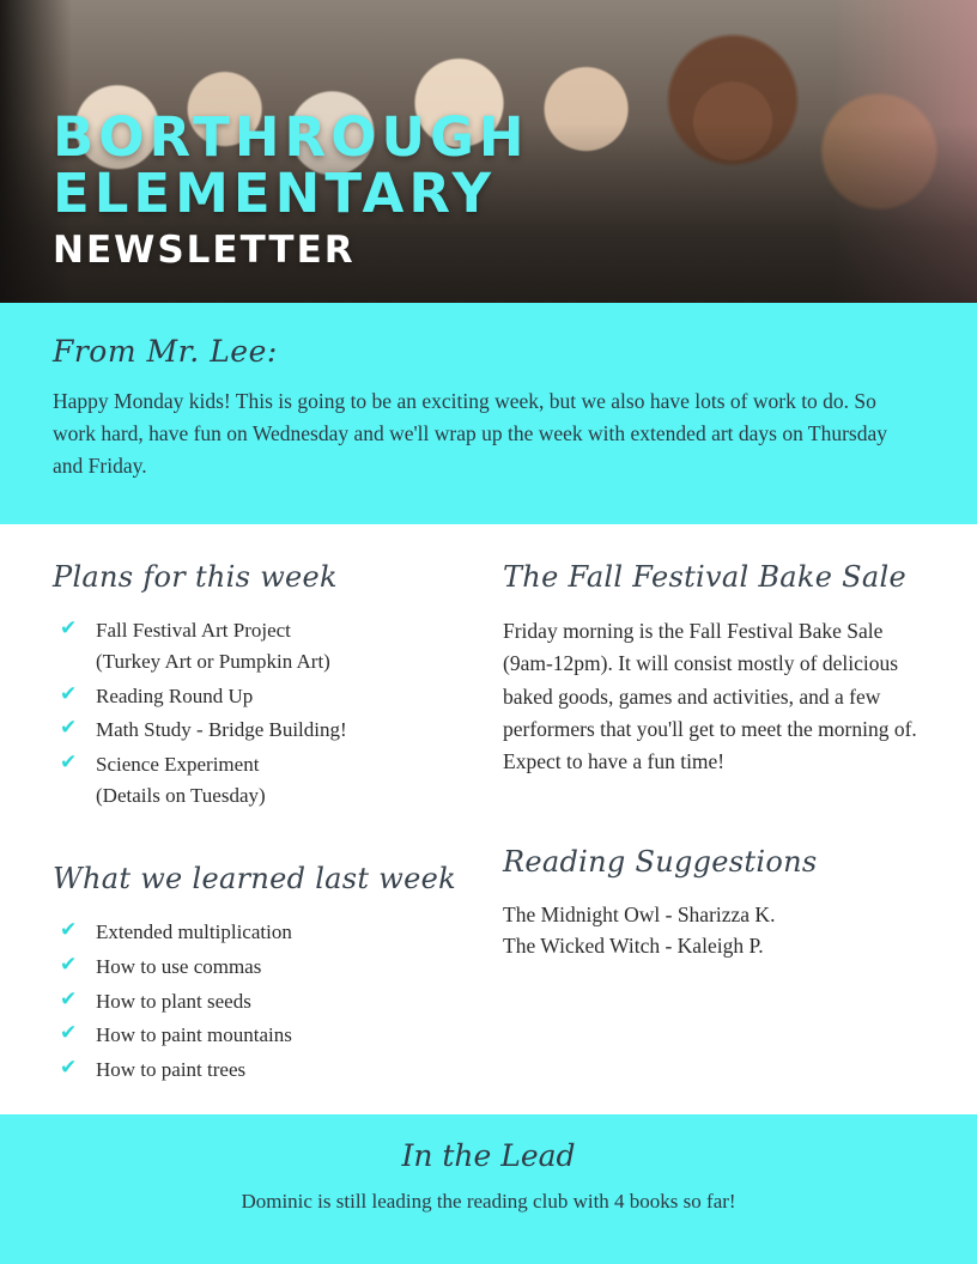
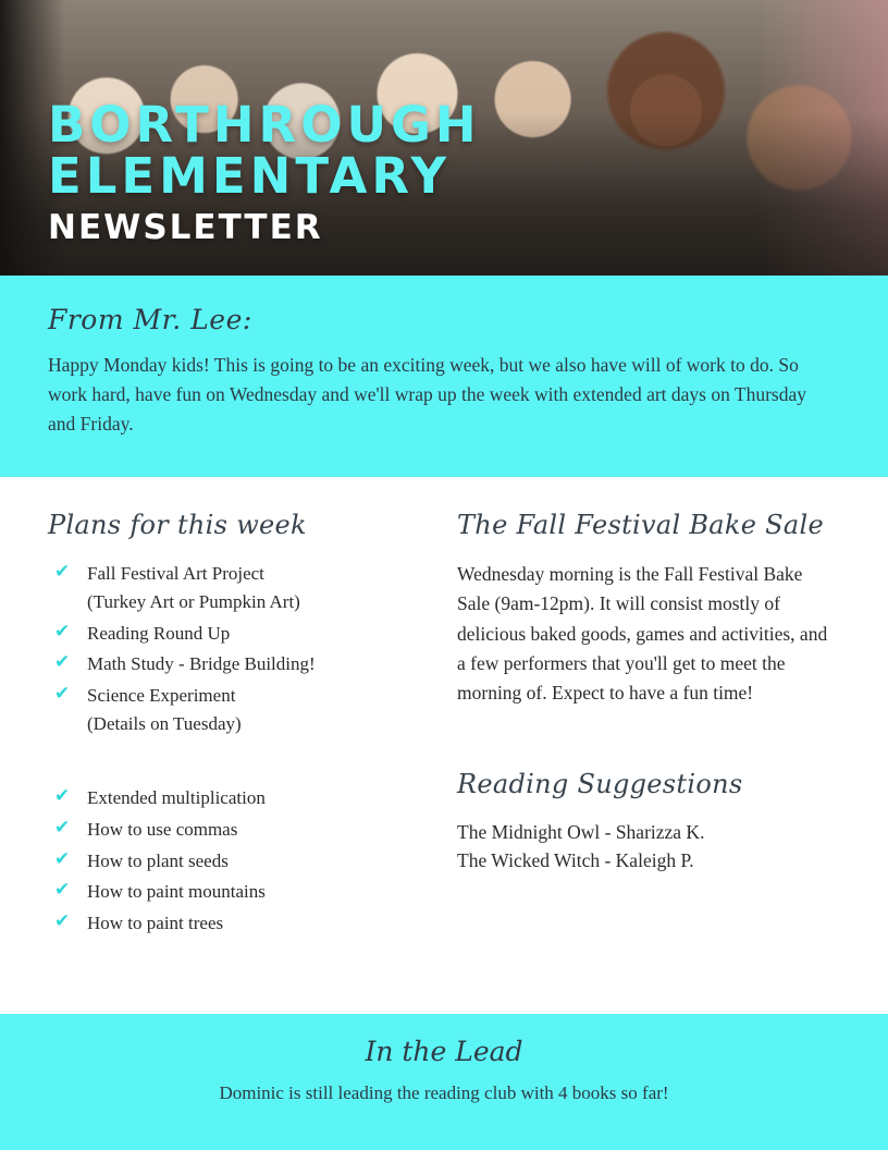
  BORTHROUGH ELEMENTARY
  NEWSLETTER
  From Mr. Lee:
- Happy Monday kids! This is going to be an exciting week, but we also have lots of work to do. So work hard, have fun on Wednesday and we'll wrap up the week with extended art days on Thursday and Friday.
+ Happy Monday kids! This is going to be an exciting week, but we also have will of work to do. So work hard, have fun on Wednesday and we'll wrap up the week with extended art days on Thursday and Friday.
  Plans for this week
  ✔
  Fall Festival Art Project
  (Turkey Art or Pumpkin Art)
  ✔
  Reading Round Up
  ✔
  Math Study - Bridge Building!
  ✔
  Science Experiment
  (Details on Tuesday)
- What we learned last week
  ✔
  Extended multiplication
  ✔
  How to use commas
  ✔
  How to plant seeds
  ✔
  How to paint mountains
  ✔
  How to paint trees
  The Fall Festival Bake Sale
- Friday morning is the Fall Festival Bake Sale (9am-12pm). It will consist mostly of delicious baked goods, games and activities, and a few performers that you'll get to meet the morning of. Expect to have a fun time!
+ Wednesday morning is the Fall Festival Bake Sale (9am-12pm). It will consist mostly of delicious baked goods, games and activities, and a few performers that you'll get to meet the morning of. Expect to have a fun time!
  Reading Suggestions
  The Midnight Owl - Sharizza K.
  The Wicked Witch - Kaleigh P.
  In the Lead
  Dominic is still leading the reading club with 4 books so far!
